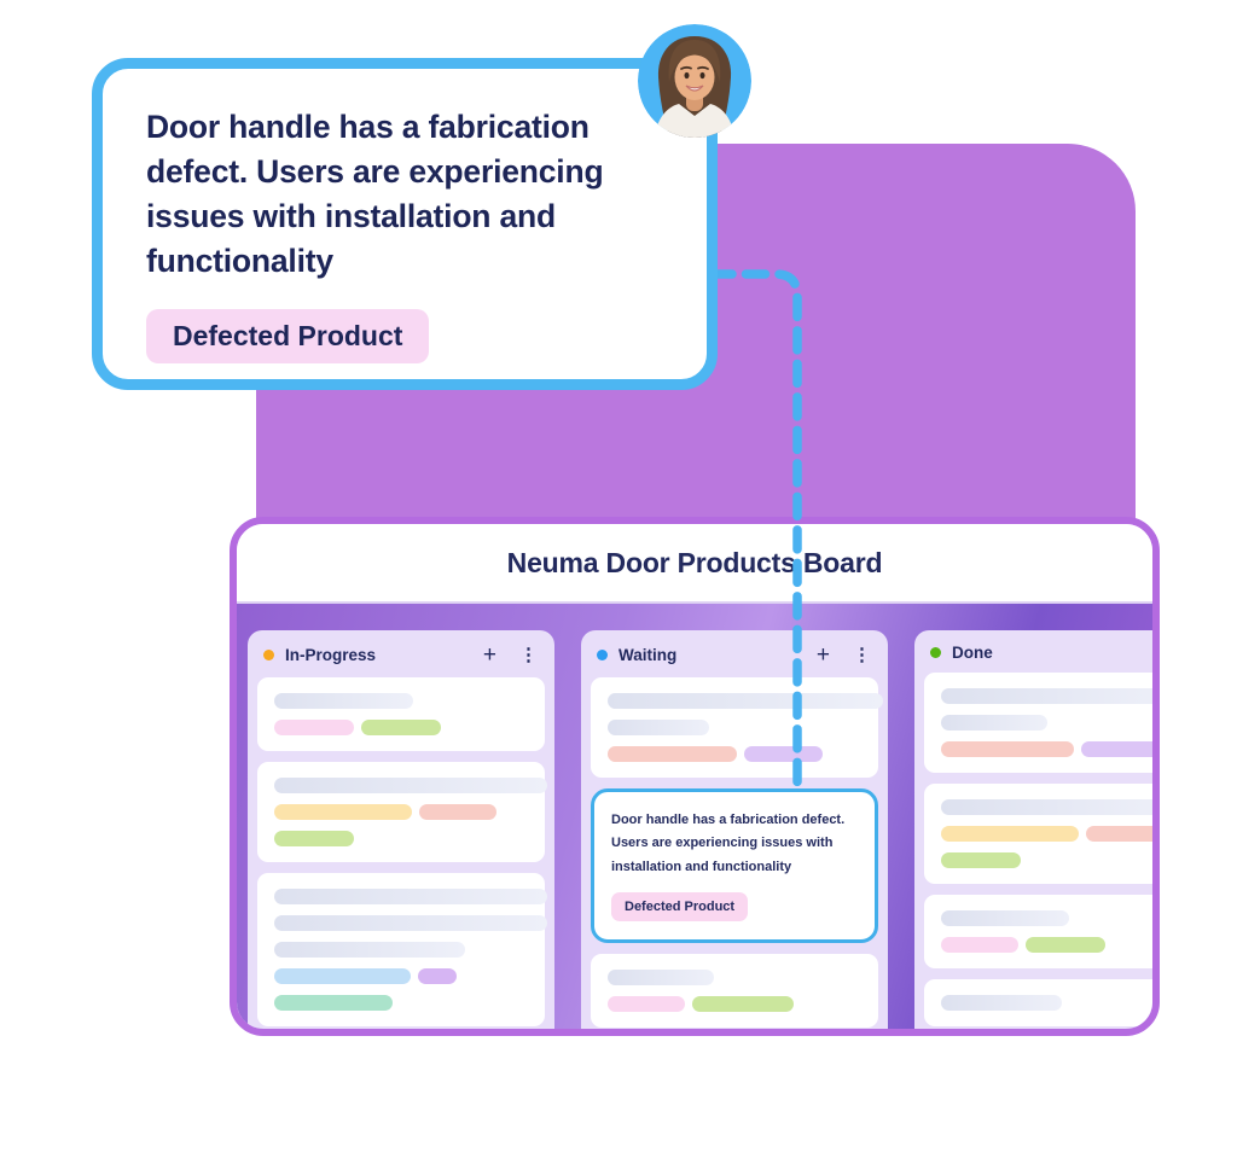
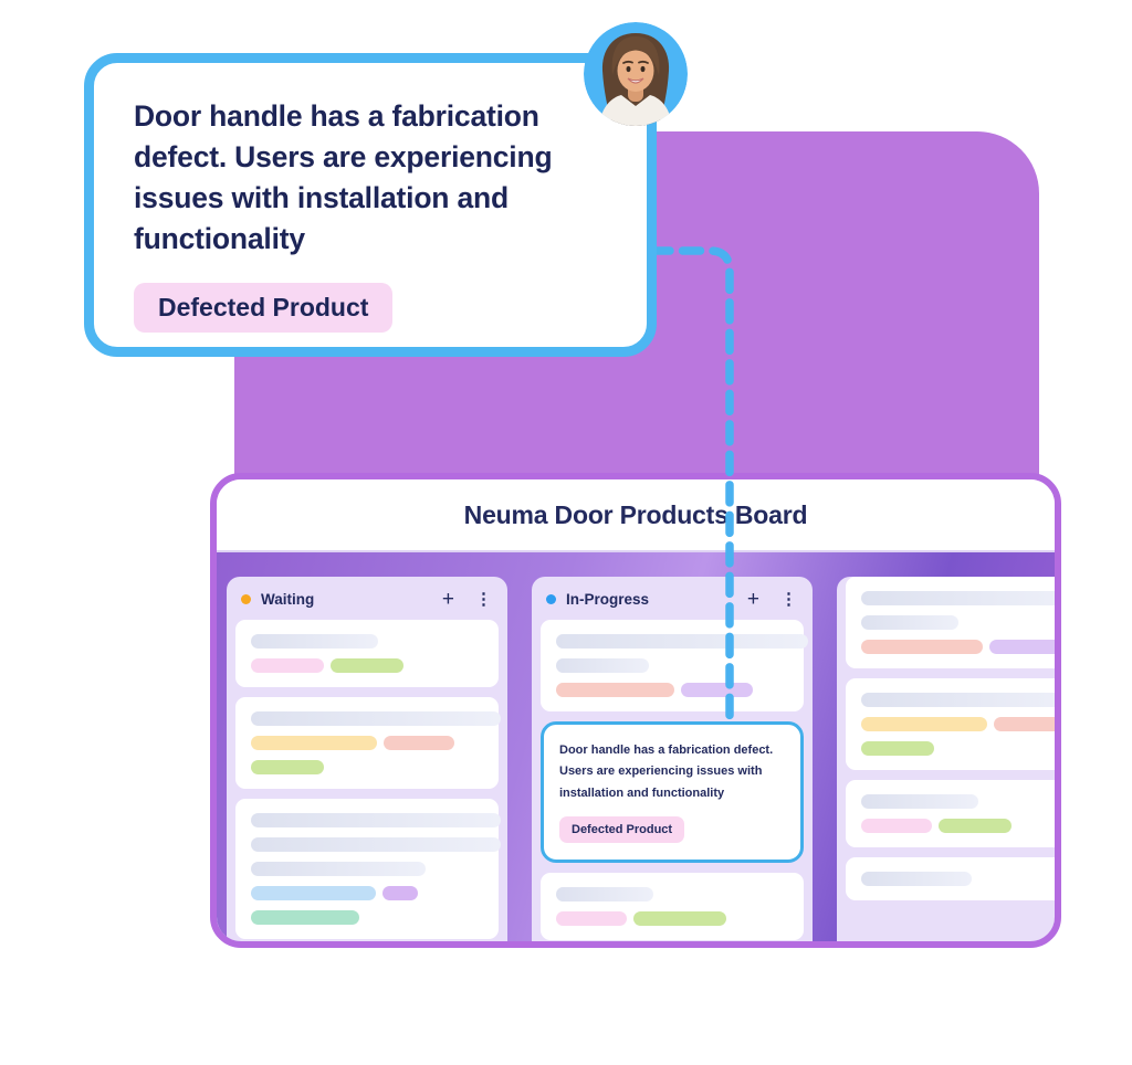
  Neuma Door Products Board
- In-Progress
+ Waiting
  +
  ⋮
- Waiting
+ In-Progress
  +
  ⋮
  Door handle has a fabrication defect. Users are experiencing issues with installation and functionality
  Defected Product
- Done
  Door handle has a fabrication defect. Users are experiencing issues with installation and functionality
  Defected Product
